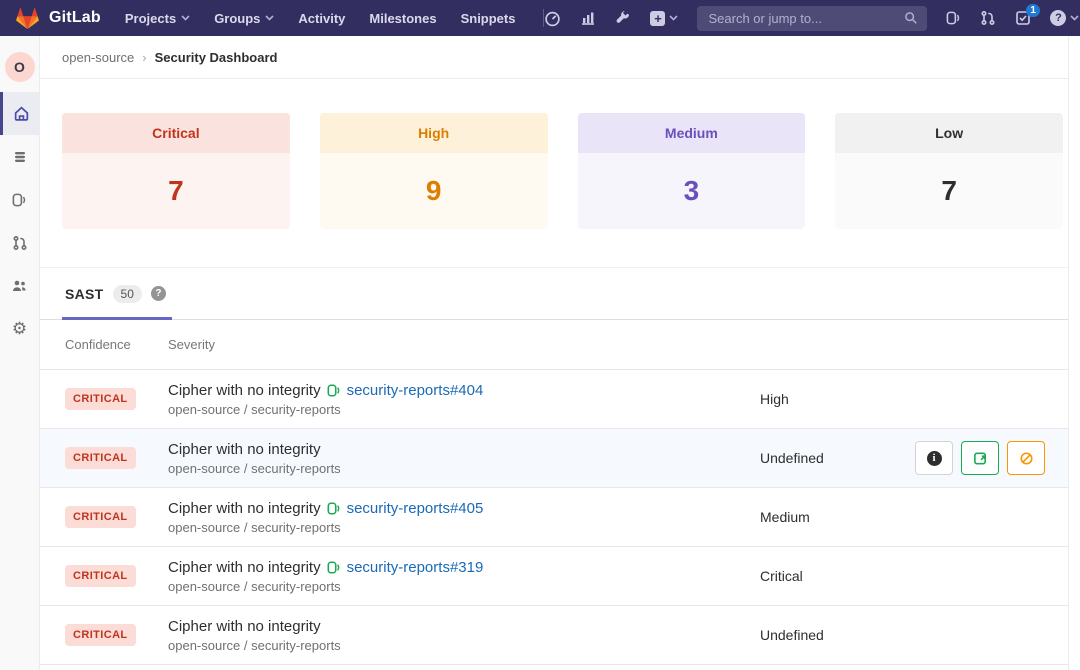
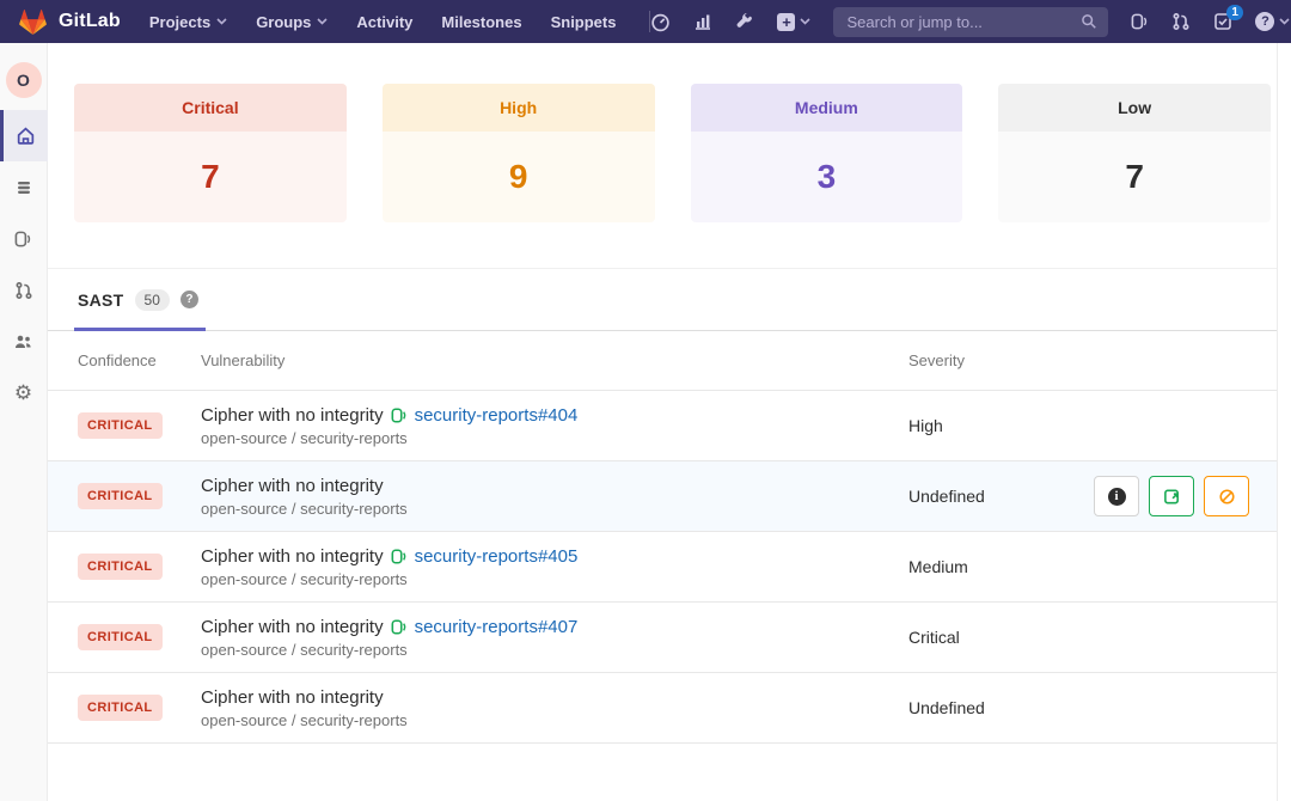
  GitLab
  Projects
  Groups
  Activity
  Milestones
  Snippets
  +
  Search or jump to...
  1
  ?
  O
  ⚙
- open-source
- ›
- Security Dashboard
  Critical
  7
  High
  9
  Medium
  3
  Low
  7
  SAST
  50
  ?
  Confidence
+ Vulnerability
  Severity
  CRITICAL
  Cipher with no integrity
  security-reports#404
  open-source / security-reports
  High
  CRITICAL
  Cipher with no integrity
  open-source / security-reports
  Undefined
  i
  CRITICAL
  Cipher with no integrity
  security-reports#405
  open-source / security-reports
  Medium
  CRITICAL
  Cipher with no integrity
- security-reports#319
+ security-reports#407
  open-source / security-reports
  Critical
  CRITICAL
  Cipher with no integrity
  open-source / security-reports
  Undefined
